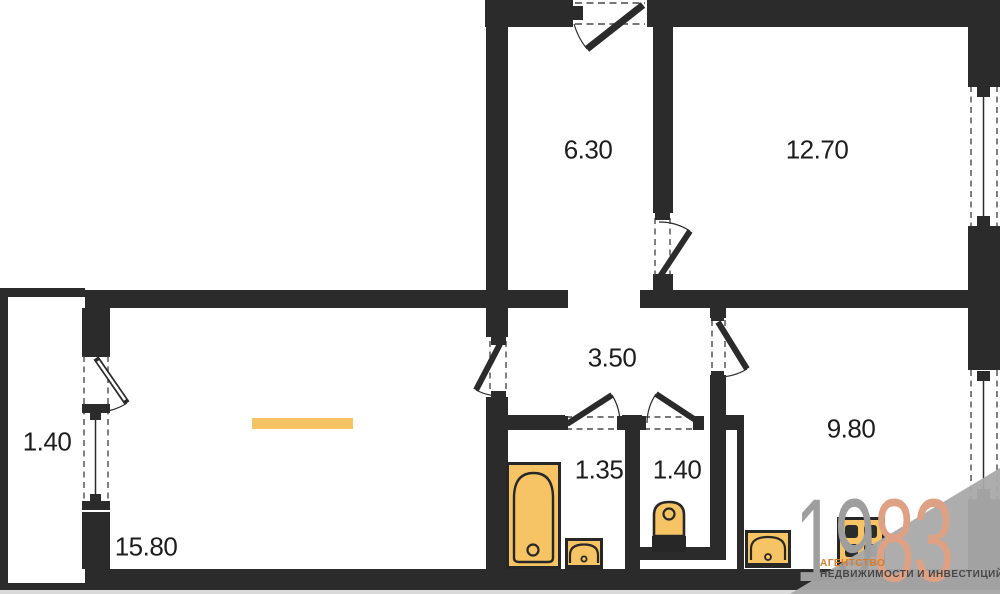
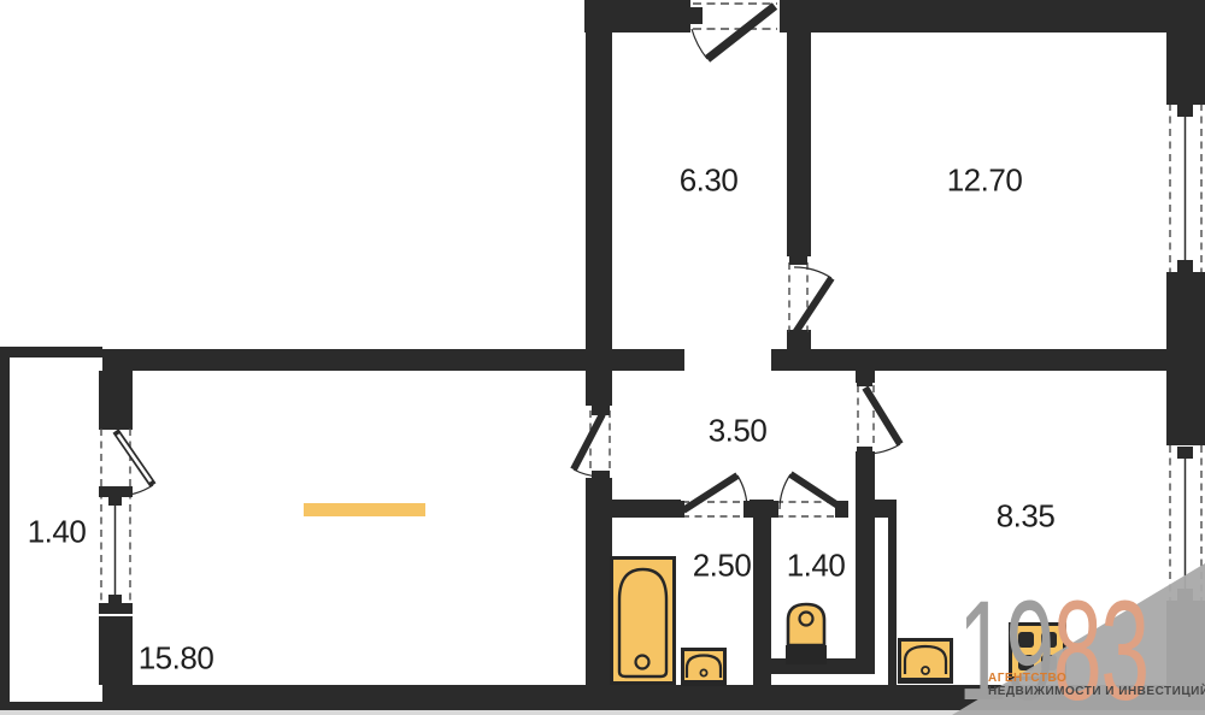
  6.30
  12.70
  3.50
  1.40
  15.80
- 1.35
+ 2.50
  1.40
- 9.80
+ 8.35
  1983
  АГЕНТСТВО
  НЕДВИЖИМОСТИ И ИНВЕСТИЦИ
